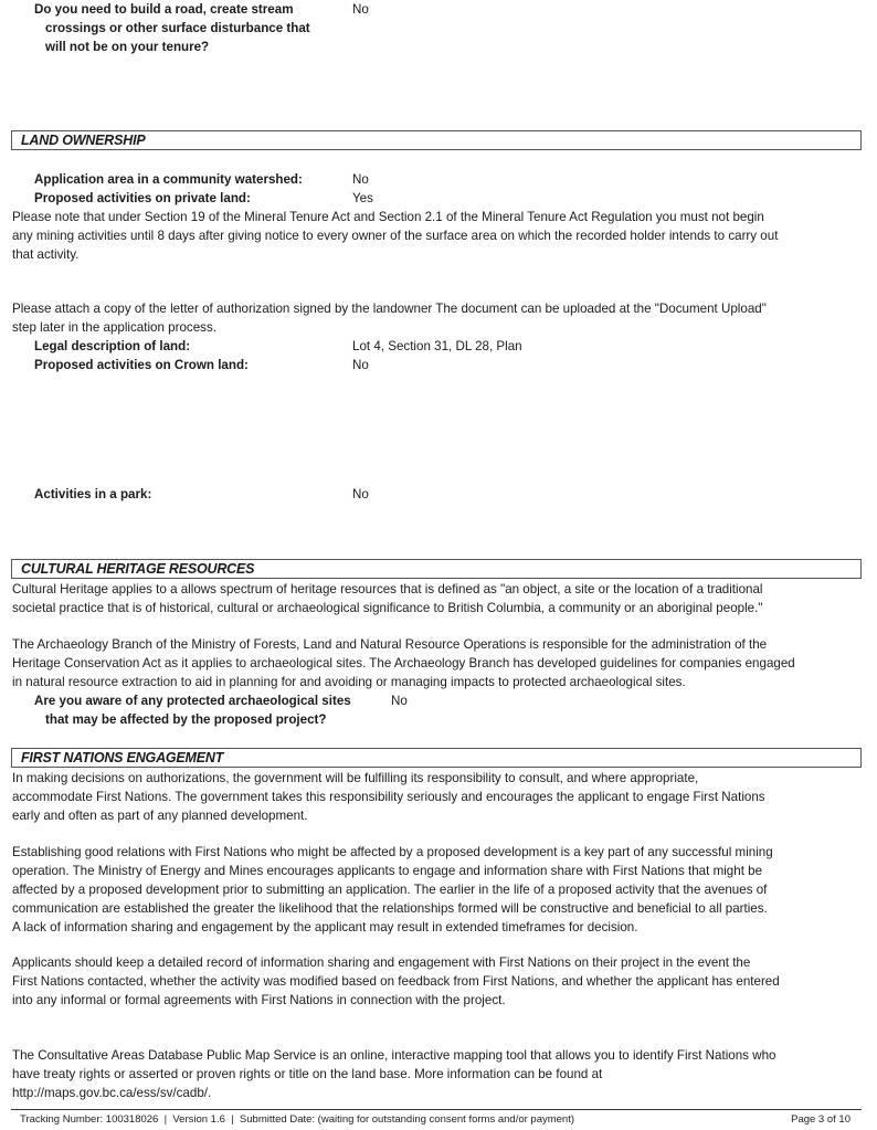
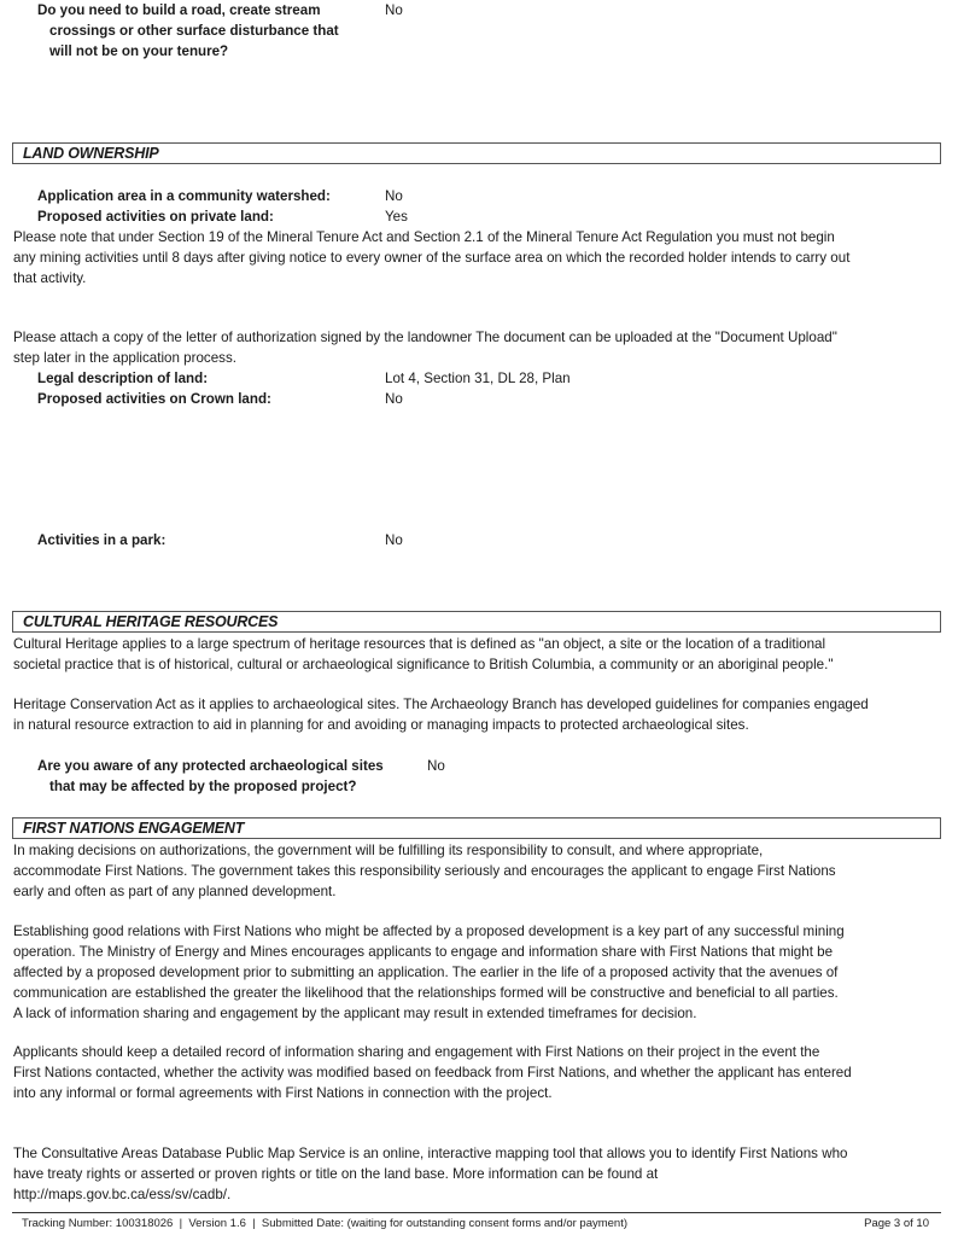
  Do you need to build a road, create stream
  crossings or other surface disturbance that
  will not be on your tenure?
  No
  LAND OWNERSHIP
  Application area in a community watershed:
  No
  Proposed activities on private land:
  Yes
  Please note that under Section 19 of the Mineral Tenure Act and Section 2.1 of the Mineral Tenure Act Regulation you must not begin
  any mining activities until 8 days after giving notice to every owner of the surface area on which the recorded holder intends to carry out
  that activity.
  Please attach a copy of the letter of authorization signed by the landowner The document can be uploaded at the "Document Upload"
  step later in the application process.
  Legal description of land:
  Lot 4, Section 31, DL 28, Plan
  Proposed activities on Crown land:
  No
  Activities in a park:
  No
  CULTURAL HERITAGE RESOURCES
- Cultural Heritage applies to a allows spectrum of heritage resources that is defined as "an object, a site or the location of a traditional
+ Cultural Heritage applies to a large spectrum of heritage resources that is defined as "an object, a site or the location of a traditional
  societal practice that is of historical, cultural or archaeological significance to British Columbia, a community or an aboriginal people."
- The Archaeology Branch of the Ministry of Forests, Land and Natural Resource Operations is responsible for the administration of the
  Heritage Conservation Act as it applies to archaeological sites. The Archaeology Branch has developed guidelines for companies engaged
  in natural resource extraction to aid in planning for and avoiding or managing impacts to protected archaeological sites.
  Are you aware of any protected archaeological sites
  that may be affected by the proposed project?
  No
  FIRST NATIONS ENGAGEMENT
  In making decisions on authorizations, the government will be fulfilling its responsibility to consult, and where appropriate,
  accommodate First Nations. The government takes this responsibility seriously and encourages the applicant to engage First Nations
  early and often as part of any planned development.
  Establishing good relations with First Nations who might be affected by a proposed development is a key part of any successful mining
  operation. The Ministry of Energy and Mines encourages applicants to engage and information share with First Nations that might be
  affected by a proposed development prior to submitting an application. The earlier in the life of a proposed activity that the avenues of
  communication are established the greater the likelihood that the relationships formed will be constructive and beneficial to all parties.
  A lack of information sharing and engagement by the applicant may result in extended timeframes for decision.
  Applicants should keep a detailed record of information sharing and engagement with First Nations on their project in the event the
  First Nations contacted, whether the activity was modified based on feedback from First Nations, and whether the applicant has entered
  into any informal or formal agreements with First Nations in connection with the project.
  The Consultative Areas Database Public Map Service is an online, interactive mapping tool that allows you to identify First Nations who
  have treaty rights or asserted or proven rights or title on the land base. More information can be found at
  http://maps.gov.bc.ca/ess/sv/cadb/.
  Tracking Number: 100318026 | Version 1.6 | Submitted Date: (waiting for outstanding consent forms and/or payment)
  Page 3 of 10
